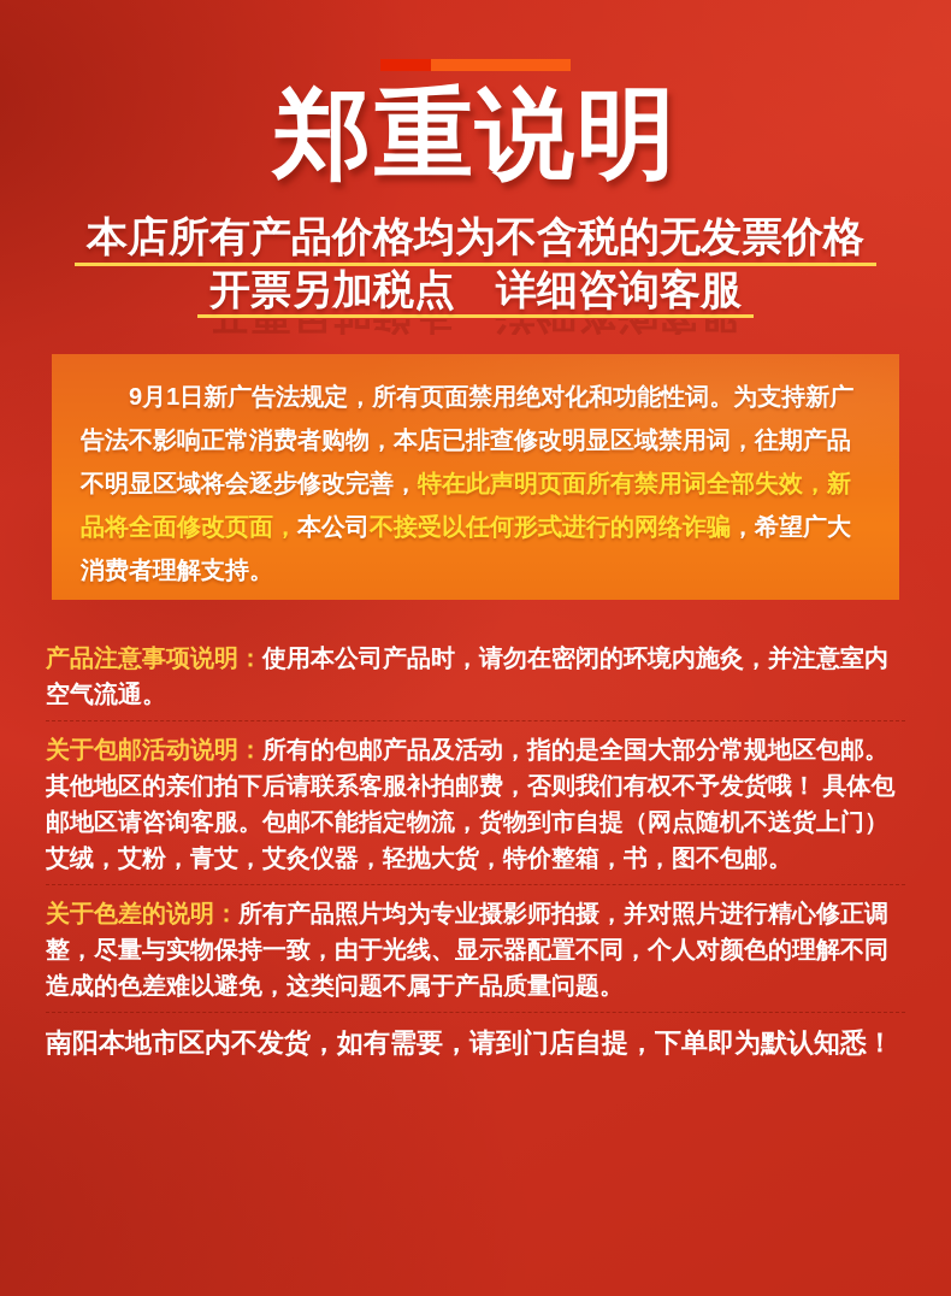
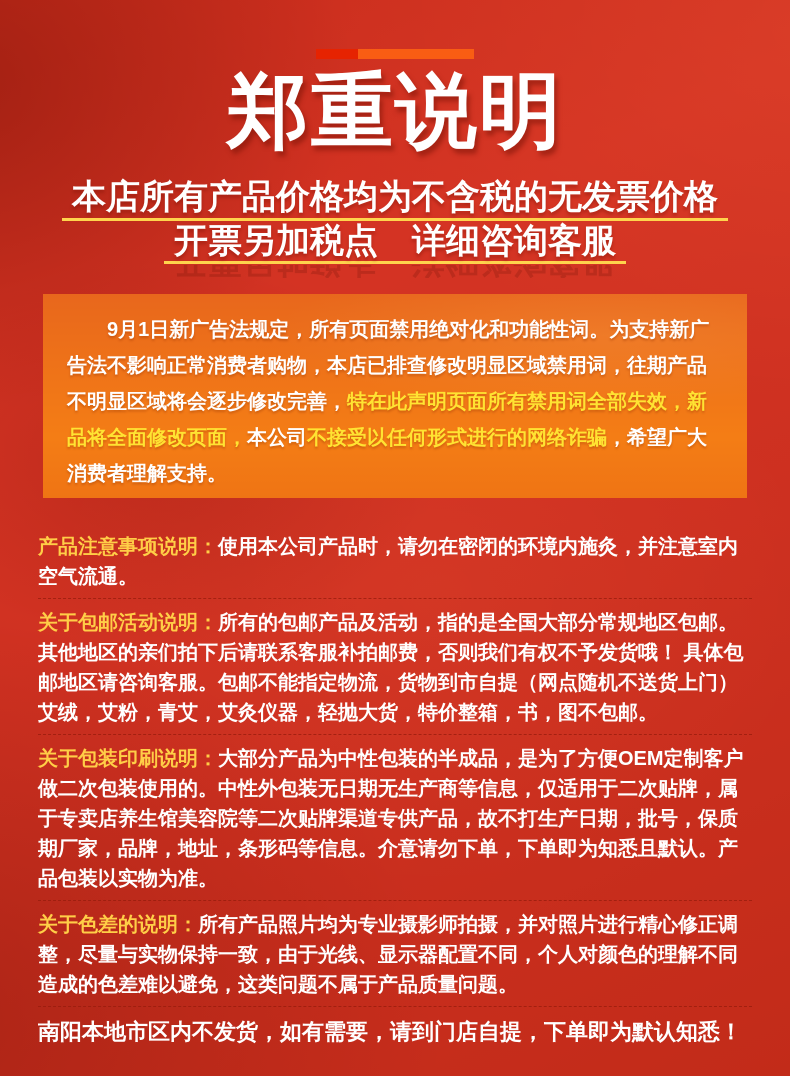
  郑重说明
  本店所有产品价格均为不含税的无发票价格
  开票另加税点 详细咨询客服
  9月1日新广告法规定，所有页面禁用绝对化和功能性词。为支持新广告法不影响正常消费者购物，本店已排查修改明显区域禁用词，往期产品不明显区域将会逐步修改完善，特在此声明页面所有禁用词全部失效，新品将全面修改页面，本公司不接受以任何形式进行的网络诈骗，希望广大消费者理解支持。
  产品注意事项说明：使用本公司产品时，请勿在密闭的环境内施灸，并注意室内空气流通。
  关于包邮活动说明：所有的包邮产品及活动，指的是全国大部分常规地区包邮。其他地区的亲们拍下后请联系客服补拍邮费，否则我们有权不予发货哦！ 具体包邮地区请咨询客服。包邮不能指定物流，货物到市自提（网点随机不送货上门）艾绒，艾粉，青艾，艾灸仪器，轻抛大货，特价整箱，书，图不包邮。
+ 关于包装印刷说明：大部分产品为中性包装的半成品，是为了方便OEM定制客户做二次包装使用的。中性外包装无日期无生产商等信息，仅适用于二次贴牌，属于专卖店养生馆美容院等二次贴牌渠道专供产品，故不打生产日期，批号，保质期厂家，品牌，地址，条形码等信息。介意请勿下单，下单即为知悉且默认。产品包装以实物为准。
  关于色差的说明：所有产品照片均为专业摄影师拍摄，并对照片进行精心修正调整，尽量与实物保持一致，由于光线、显示器配置不同，个人对颜色的理解不同造成的色差难以避免，这类问题不属于产品质量问题。
  南阳本地市区内不发货，如有需要，请到门店自提，下单即为默认知悉！
